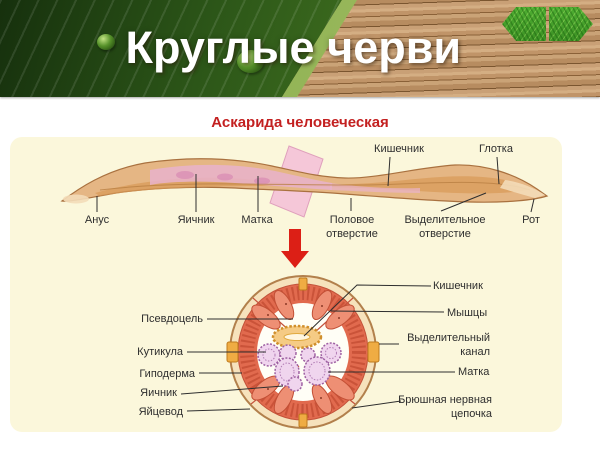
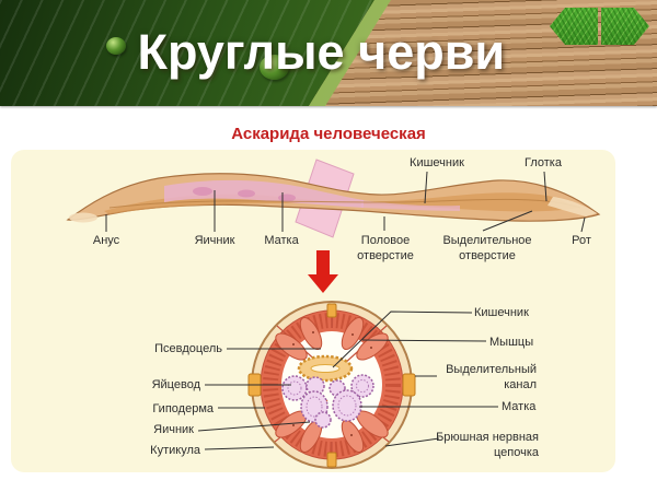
  Круглые черви
  Аскарида человеческая
  Кишечник
  Глотка
  Анус
  Яичник
  Матка
  Половое отверстие
  Выделительное отверстие
  Рот
  Псевдоцель
- Кутикула
+ Яйцевод
  Гиподерма
  Яичник
- Яйцевод
+ Кутикула
  Кишечник
  Мышцы
  Выделительный канал
  Матка
  Брюшная нервная цепочка
